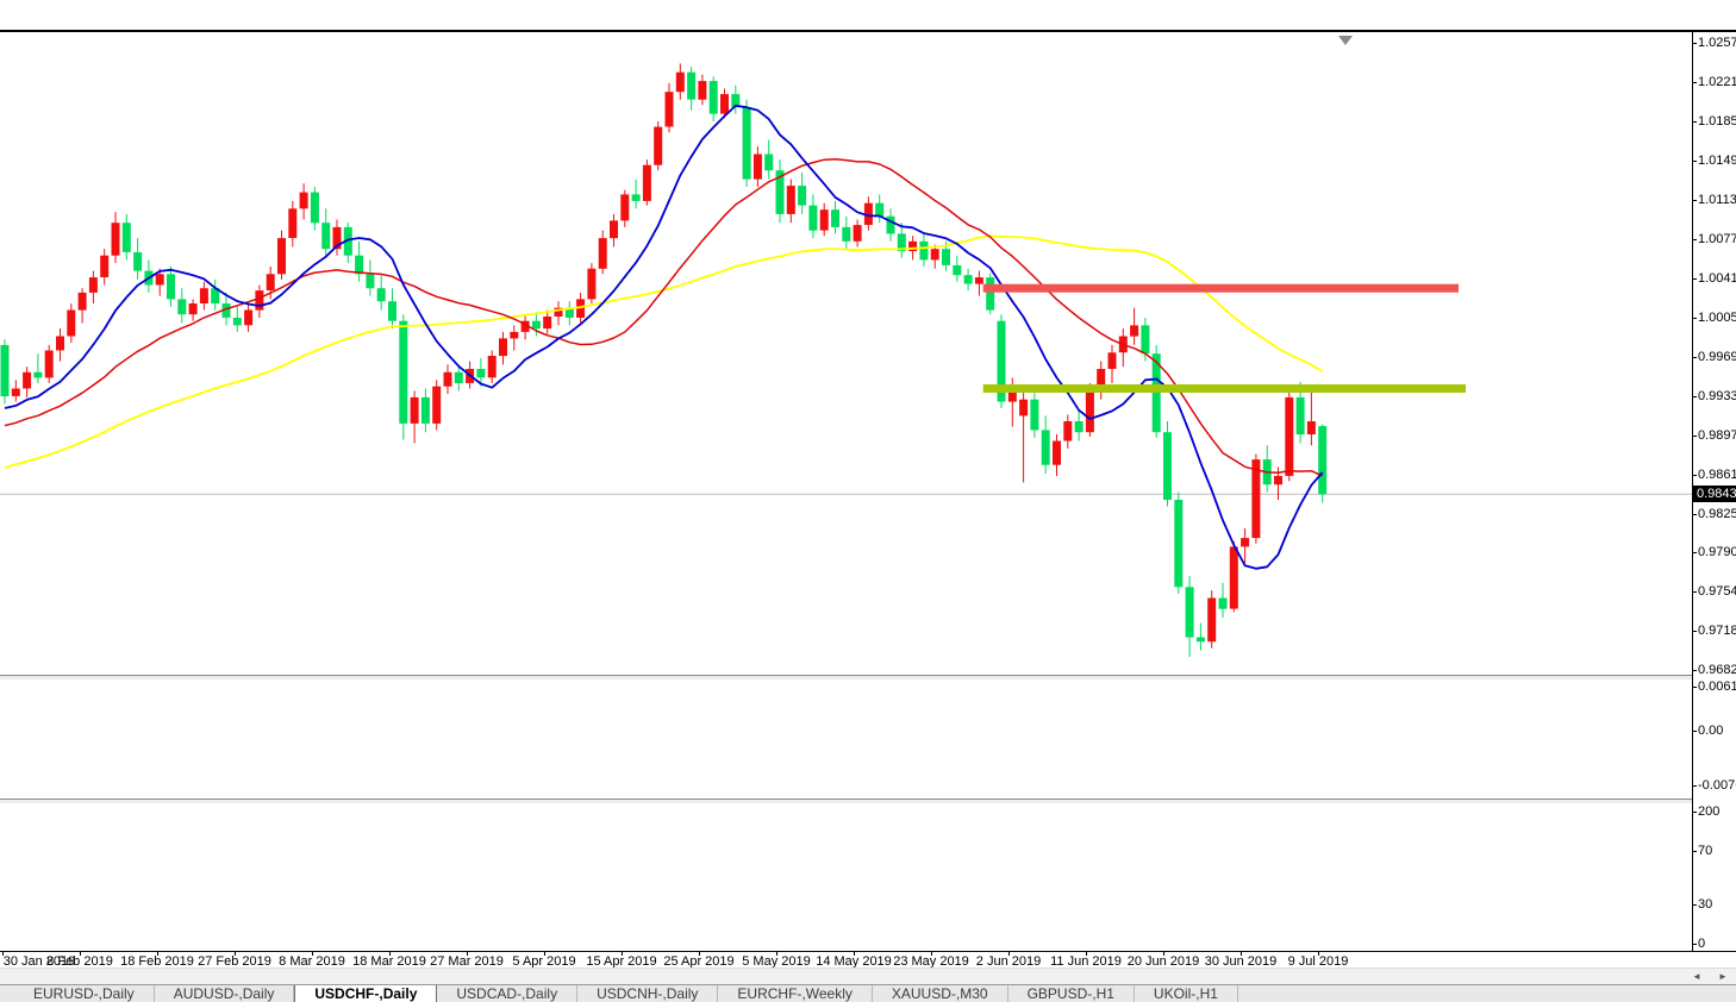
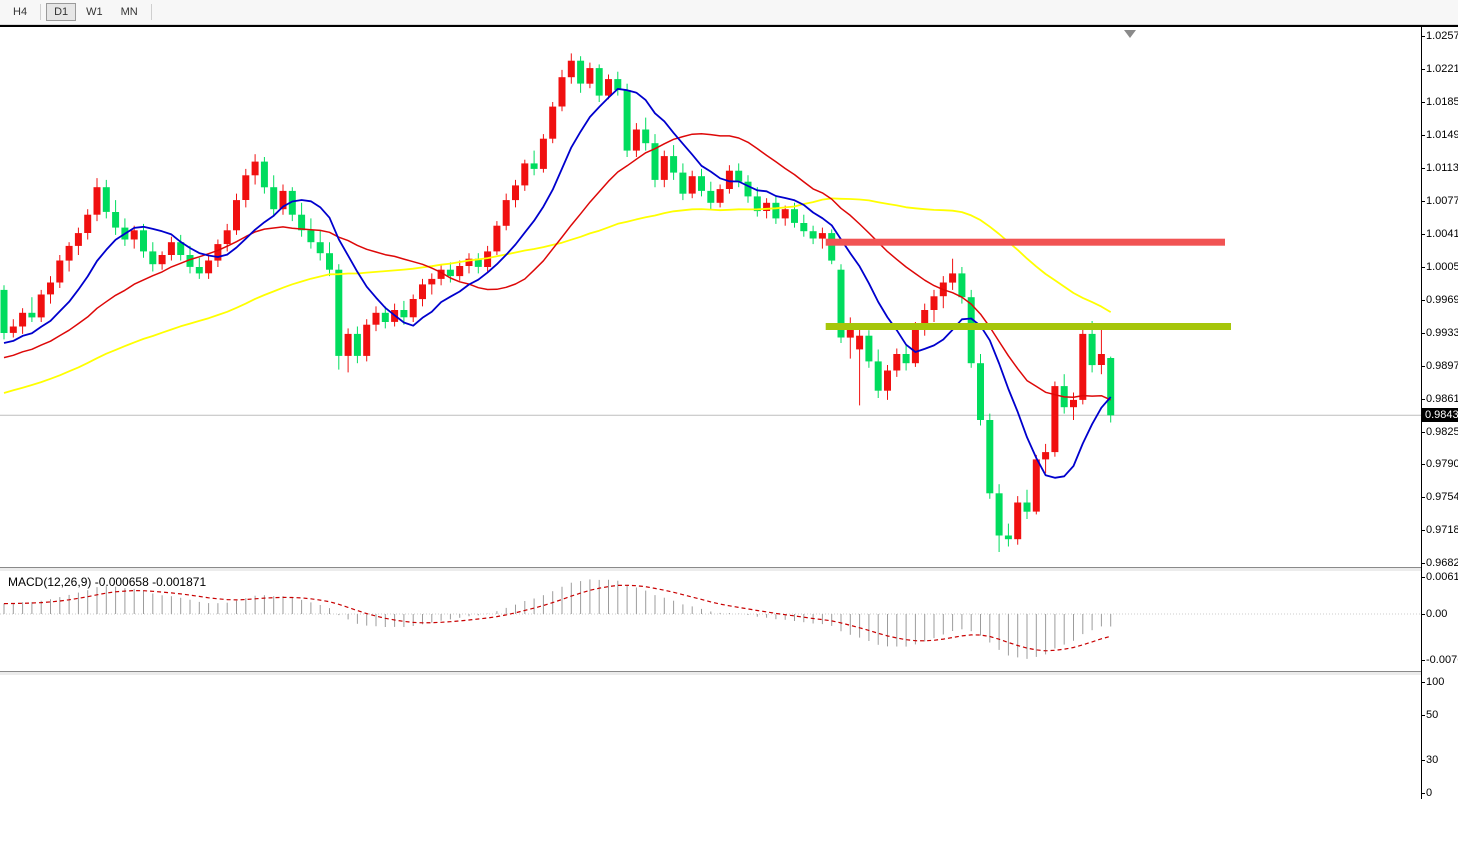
+ H4
+ D1
+ W1
+ MN
+ MACD(12,26,9) -0.000658 -0.001871
  0.9843
  1.0257
  1.0221
  1.0185
  1.0149
  1.0113
  1.0077
  1.0041
  1.0005
  0.9969
  0.9933
  0.9897
  0.9861
  0.9825
  0.9790
  0.9754
  0.9718
  0.9682
  0.0061
  0.00
- 200
+ 100
- 70
+ 50
  30
  0
- 30 Jan 2019
- 8 Feb 2019
- 18 Feb 2019
- 27 Feb 2019
- 8 Mar 2019
- 18 Mar 2019
- 27 Mar 2019
- 5 Apr 2019
- 15 Apr 2019
- 25 Apr 2019
- 5 May 2019
- 14 May 2019
- 23 May 2019
- 2 Jun 2019
- 11 Jun 2019
- 20 Jun 2019
- 30 Jun 2019
- 9 Jul 2019
- ◄
- ►
- EURUSD-,Daily
- AUDUSD-,Daily
- USDCHF-,Daily
- USDCAD-,Daily
- USDCNH-,Daily
- EURCHF-,Weekly
- XAUUSD-,M30
- GBPUSD-,H1
- UKOil-,H1
